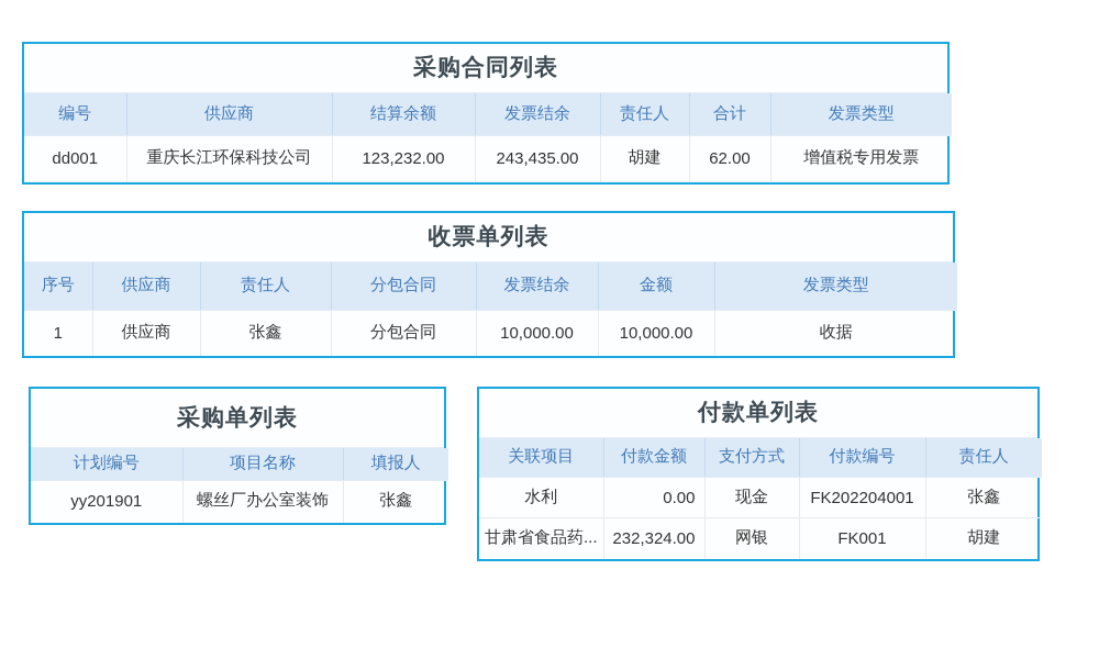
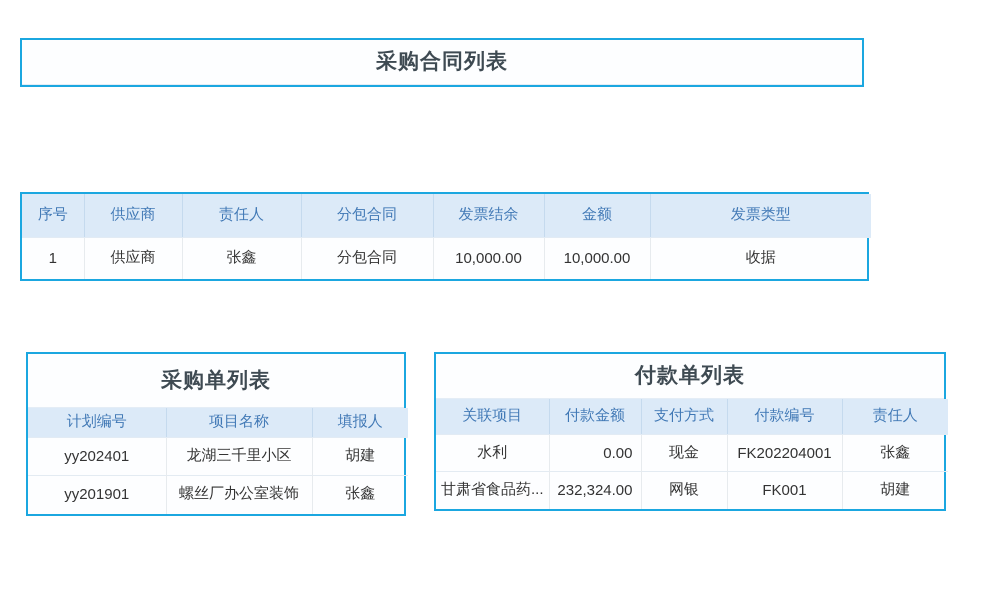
  采购合同列表
- 编号	供应商	结算余额	发票结余	责任人	合计	发票类型
- dd001	重庆长江环保科技公司	123,232.00	243,435.00	胡建	62.00	增值税专用发票
- 收票单列表
  序号	供应商	责任人	分包合同	发票结余	金额	发票类型
  1	供应商	张鑫	分包合同	10,000.00	10,000.00	收据
  采购单列表
  计划编号	项目名称	填报人
+ yy202401	龙湖三千里小区	胡建
  yy201901	螺丝厂办公室装饰	张鑫
  付款单列表
  关联项目	付款金额	支付方式	付款编号	责任人
  水利	0.00	现金	FK202204001	张鑫
  甘肃省食品药...	232,324.00	网银	FK001	胡建
